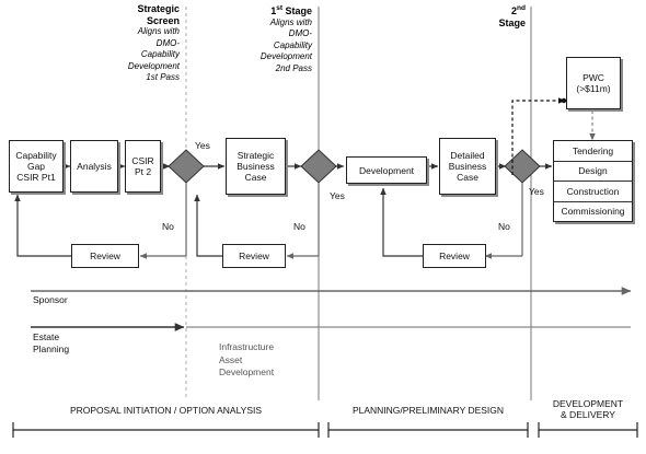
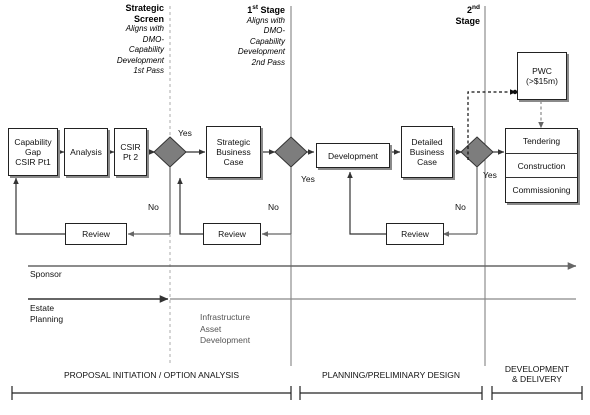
  Strategic
  Screen
  Aligns with
  DMO-
  Capability
  Development
  1st Pass
  1 Stage
  Aligns with
  DMO-
  Capability
  Development
  2nd Pass
  Stage
  Capability
  Gap
  CSIR Pt1
  Analysis
  CSIR
  Pt 2
  Strategic
  Business
  Case
  Development
  Detailed
  Business
  Case
  PWC
- (>$11m)
+ (>$15m)
  Tendering
- Design
  Construction
  Commissioning
  Review
  Review
  Review
  Yes
  No
  Yes
  No
  Yes
  No
  Sponsor
  Estate
  Planning
  Infrastructure
  Asset
  Development
  PROPOSAL INITIATION / OPTION ANALYSIS
  PLANNING/PRELIMINARY DESIGN
  DEVELOPMENT
  & DELIVERY
